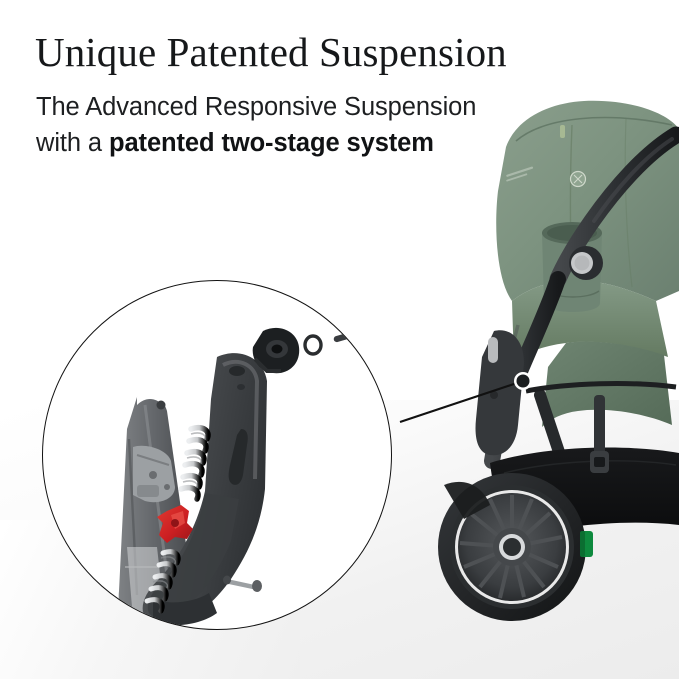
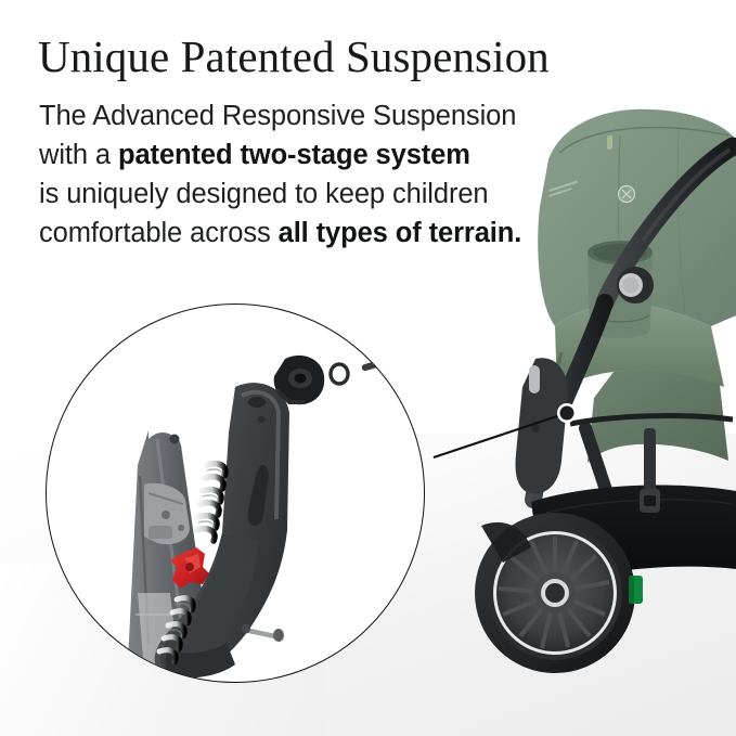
  Unique Patented Suspension
  The Advanced Responsive Suspension
  with a patented two-stage system
+ is uniquely designed to keep children
+ comfortable across all types of terrain.
